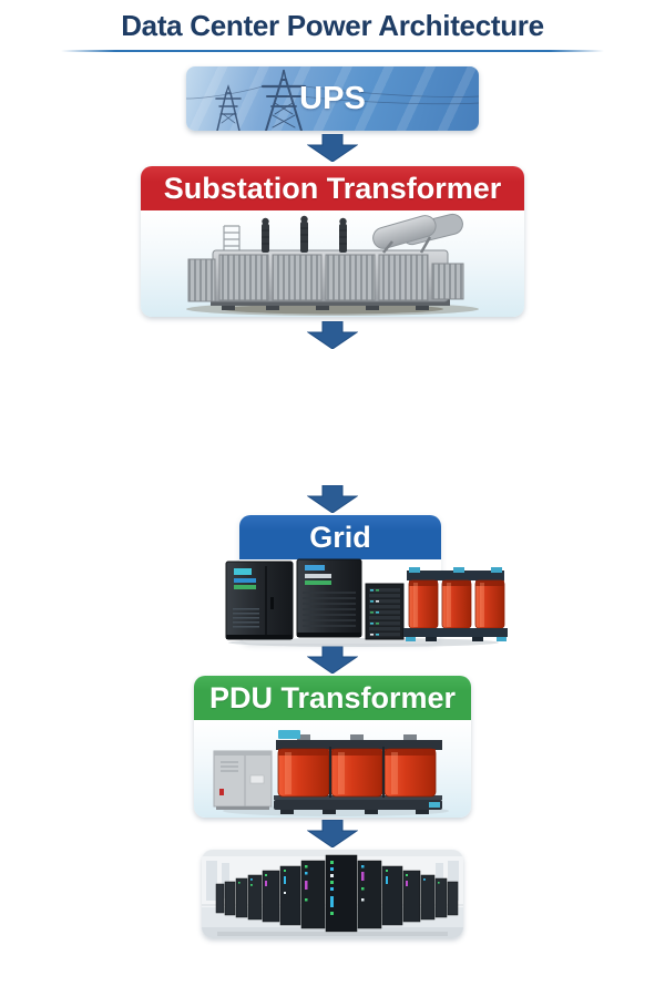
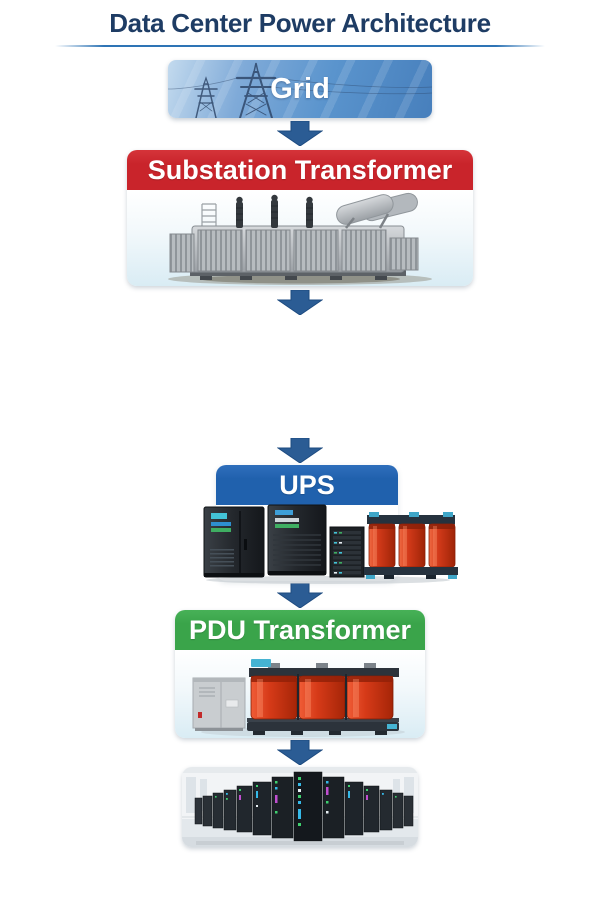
  Data Center Power Architecture
- UPS
+ Grid
  Substation Transformer
- Grid
+ UPS
  PDU Transformer
